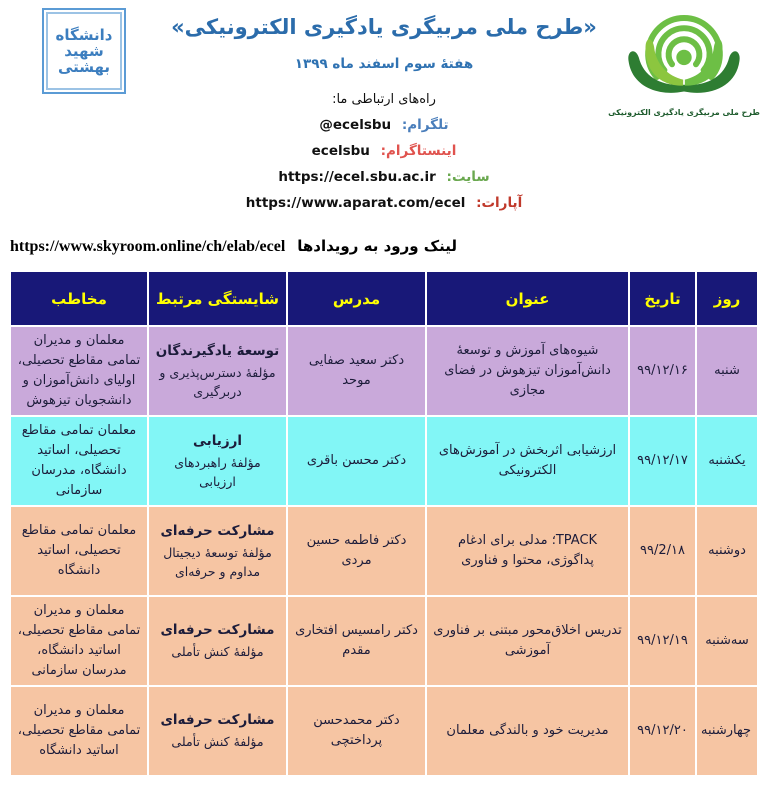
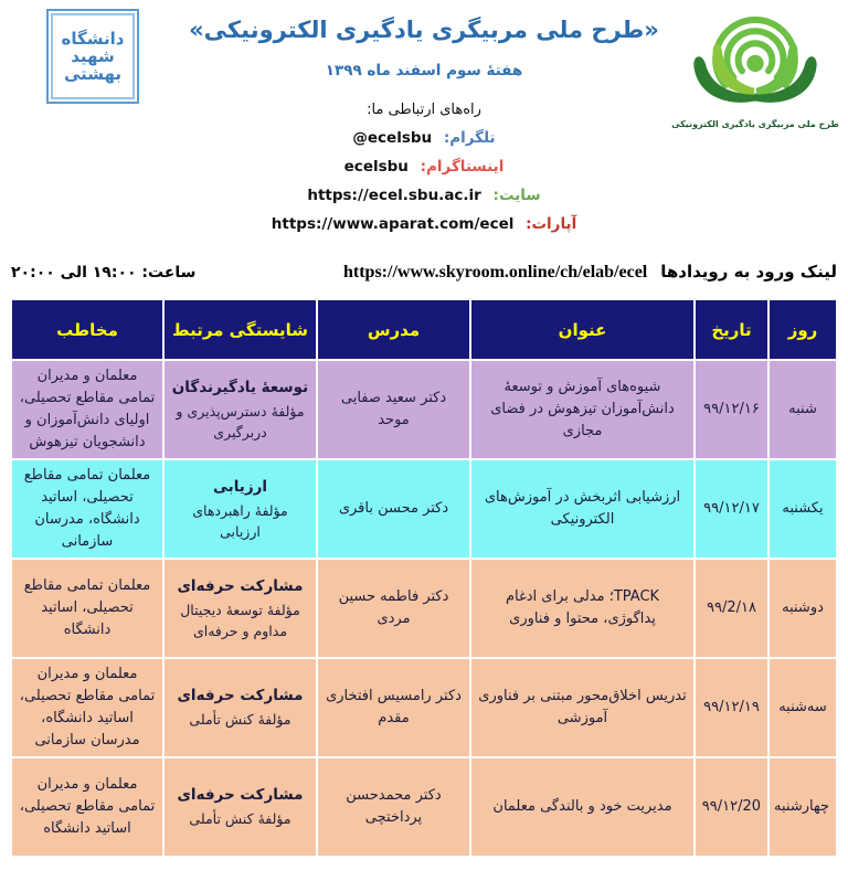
  دانشگاه
  شهید
  بهشتی
  «طرح ملی مربیگری یادگیری الکترونیکی»
  هفتهٔ سوم اسفند ماه ۱۳۹۹
  راه‌های ارتباطی ما:
  تلگرام: @ecelsbu
  اینستاگرام: ecelsbu
  سایت: https://ecel.sbu.ac.ir
  آپارات: https://www.aparat.com/ecel
  طرح ملی مربیگری یادگیری الکترونیکی
+ ساعت: ۱۹:۰۰ الی ۲۰:۰۰
  لینک ورود به رویدادها
  https://www.skyroom.online/ch/elab/ecel
  روز	تاریخ	عنوان	مدرس	شایستگی مرتبط	مخاطب
  شنبه	۹۹/۱۲/۱۶	شیوه‌های آموزش و توسعهٔ دانش‌آموزان تیزهوش در فضای مجازی	دکتر سعید صفایی موحد	توسعهٔ یادگیرندگان مؤلفهٔ دسترس‌پذیری و دربرگیری	معلمان و مدیران تمامی مقاطع تحصیلی، اولیای دانش‌آموزان و دانشجویان تیزهوش
  یکشنبه	۹۹/۱۲/۱۷	ارزشیابی اثربخش در آموزش‌های الکترونیکی	دکتر محسن باقری	ارزیابی مؤلفهٔ راهبردهای ارزیابی	معلمان تمامی مقاطع تحصیلی، اساتید دانشگاه، مدرسان سازمانی
  دوشنبه	۹۹/2/۱۸	TPACK؛ مدلی برای ادغام پداگوژی، محتوا و فناوری	دکتر فاطمه حسین مردی	مشارکت حرفه‌ای مؤلفهٔ توسعهٔ دیجیتال مداوم و حرفه‌ای	معلمان تمامی مقاطع تحصیلی، اساتید دانشگاه
  سه‌شنبه	۹۹/۱۲/۱۹	تدریس اخلاق‌محور مبتنی بر فناوری آموزشی	دکتر رامسیس افتخاری مقدم	مشارکت حرفه‌ای مؤلفهٔ کنش تأملی	معلمان و مدیران تمامی مقاطع تحصیلی، اساتید دانشگاه، مدرسان سازمانی
- چهارشنبه	۹۹/۱۲/۲۰	مدیریت خود و بالندگی معلمان	دکتر محمدحسن پرداختچی	مشارکت حرفه‌ای مؤلفهٔ کنش تأملی	معلمان و مدیران تمامی مقاطع تحصیلی، اساتید دانشگاه
+ چهارشنبه	۹۹/۱۲/20	مدیریت خود و بالندگی معلمان	دکتر محمدحسن پرداختچی	مشارکت حرفه‌ای مؤلفهٔ کنش تأملی	معلمان و مدیران تمامی مقاطع تحصیلی، اساتید دانشگاه
